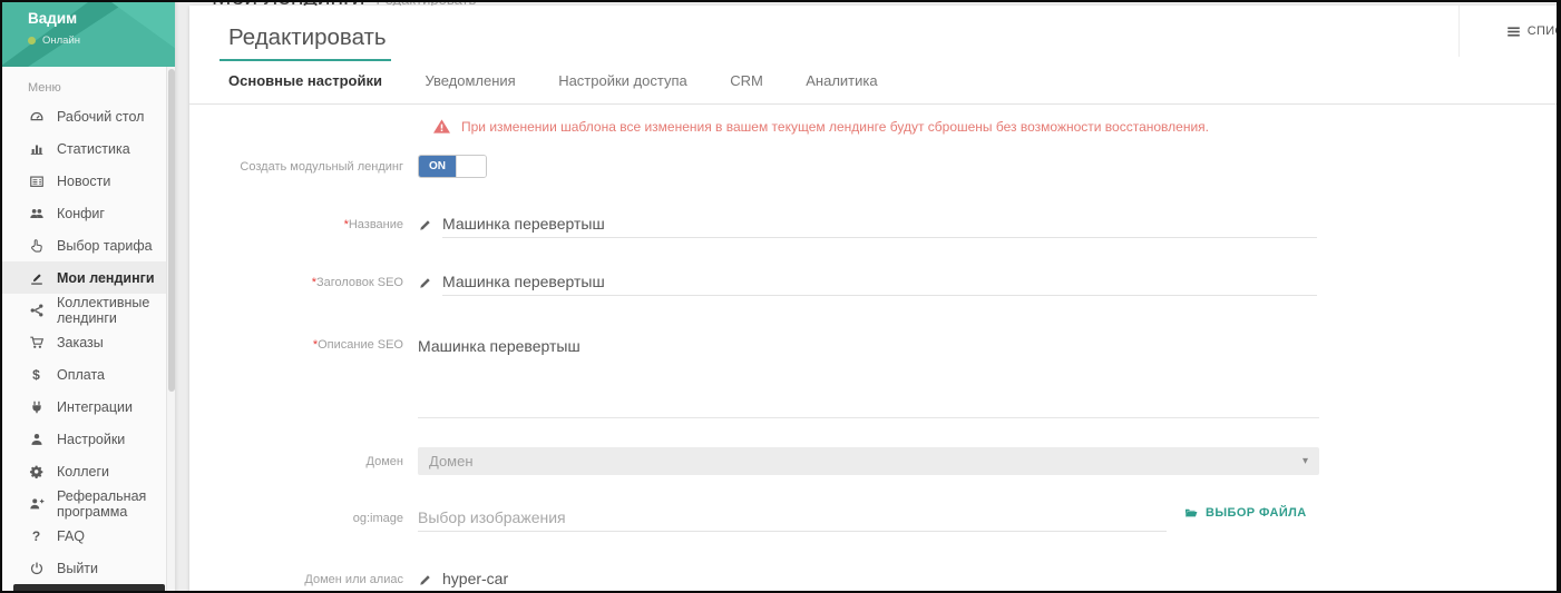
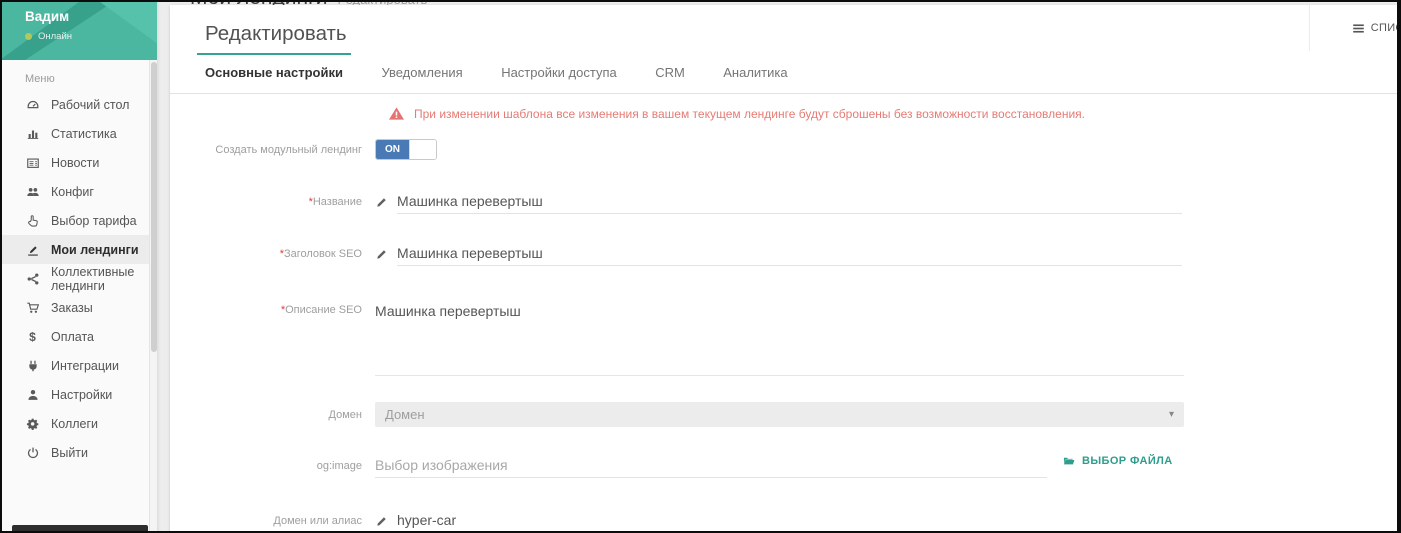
  Вадим
  Онлайн
  Меню
  Рабочий стол
  Статистика
  Новости
  Конфиг
  Выбор тарифа
  Мои лендинги
  Коллективные лендинги
  Заказы
  $
  Оплата
  Интеграции
  Настройки
  Коллеги
- Реферальная программа
- ?
- FAQ
  Выйти
  Редактировать
  Основные настройки Уведомления Настройки доступа CRM Аналитика
  При изменении шаблона все изменения в вашем текущем лендинге будут сброшены без возможности восстановления.
  Создать модульный лендинг
  ON
  *Название
  Машинка перевертыш
  *Заголовок SEO
  Машинка перевертыш
  *Описание SEO
  Машинка перевертыш
  Домен
  Домен
  ▾
  og:image
  Выбор изображения
  ВЫБОР ФАЙЛА
  Домен или алиас
  hyper-car
